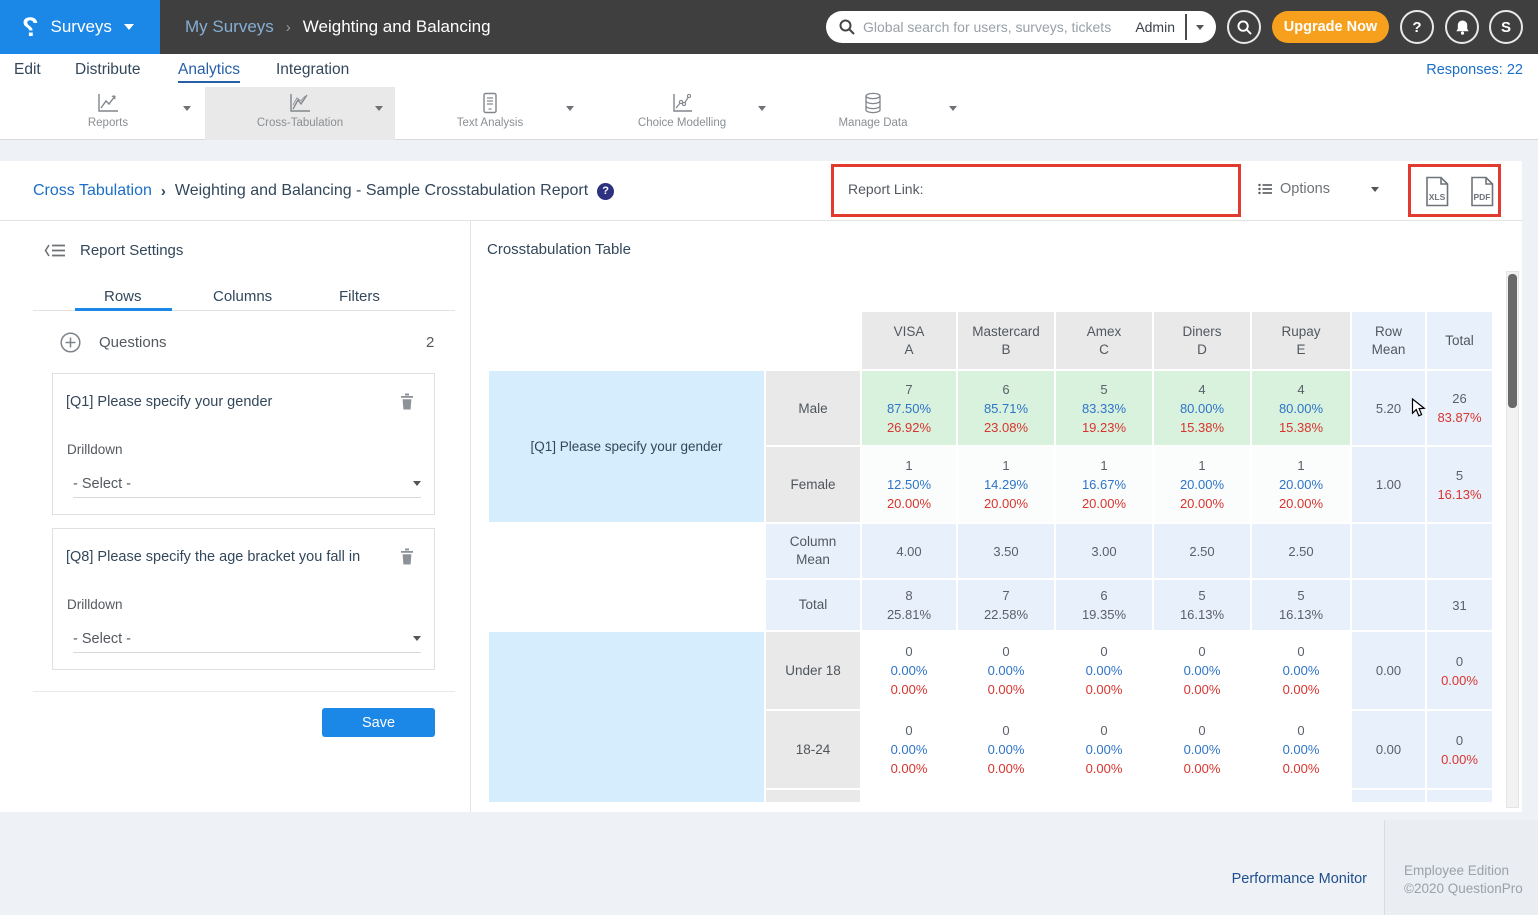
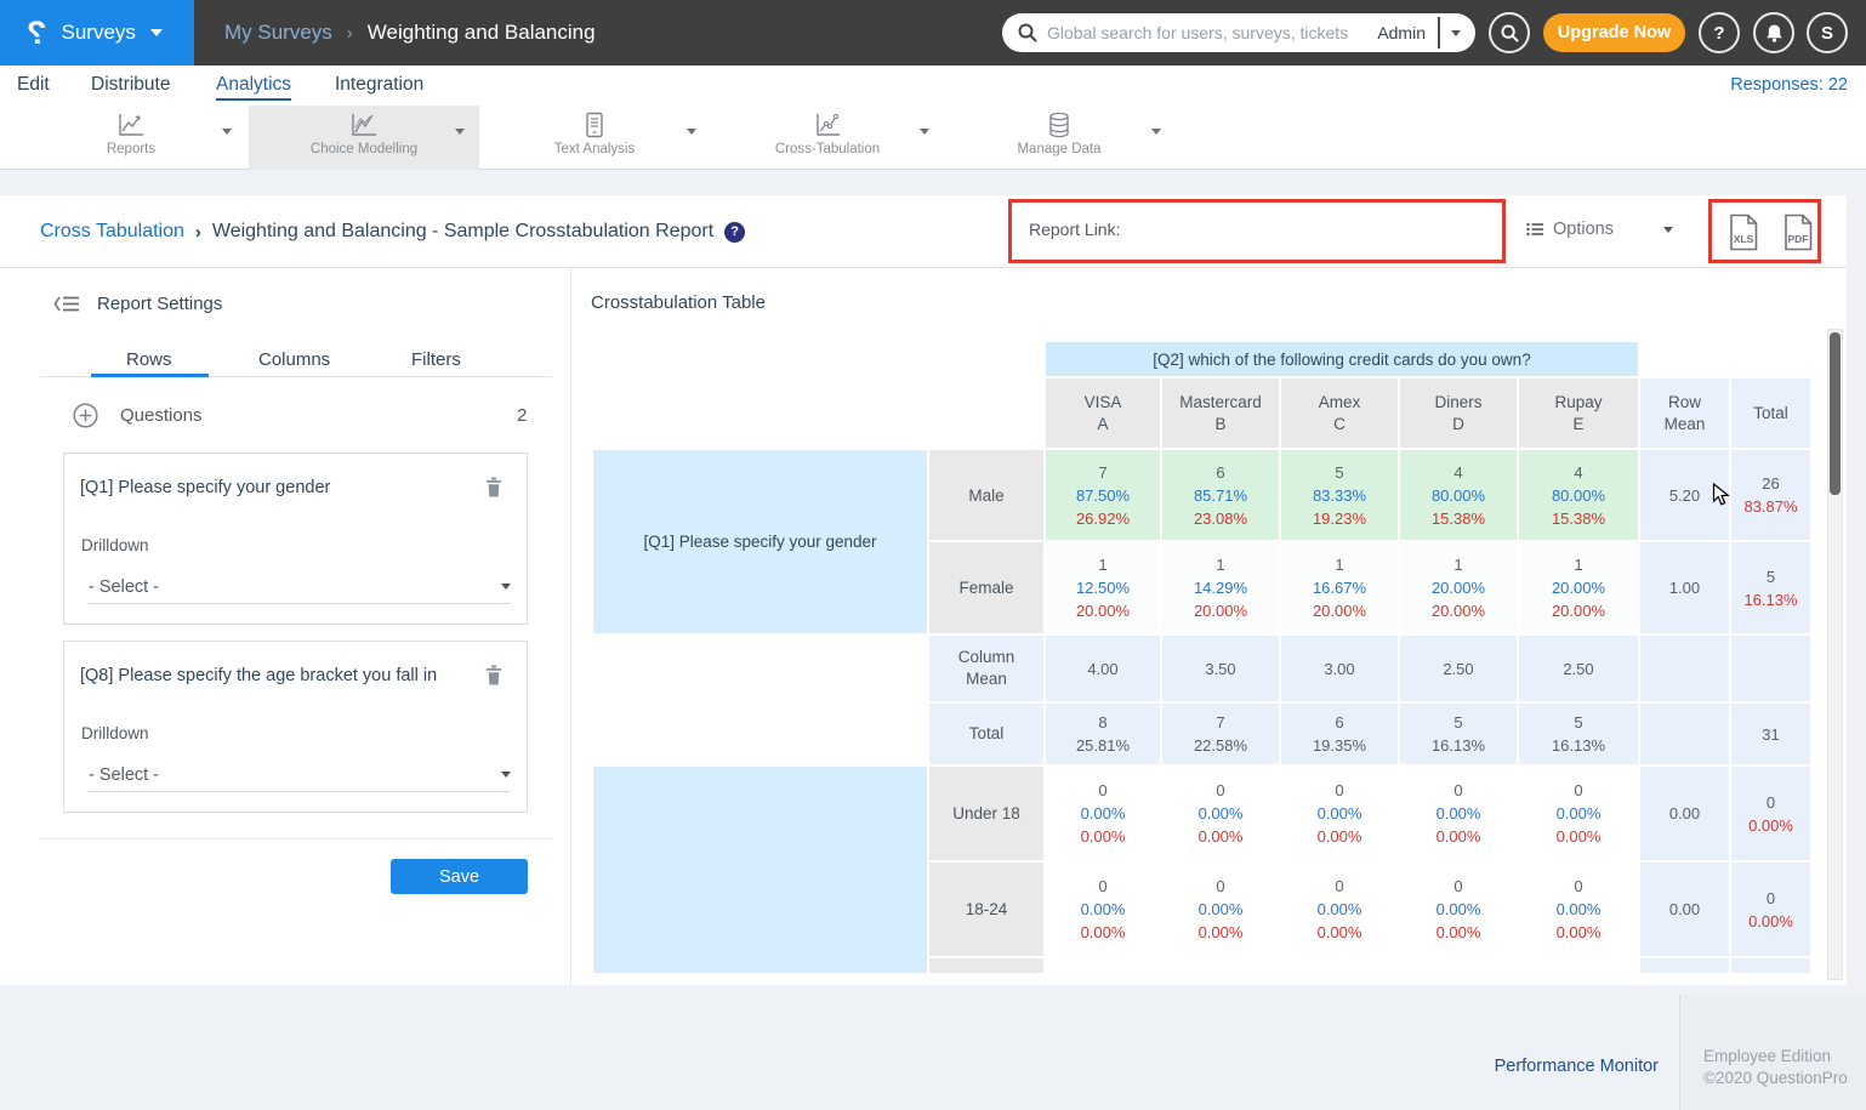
  Surveys
  My Surveys
  ›
  Weighting and Balancing
  Global search for users, surveys, tickets
  Admin
  Upgrade Now
  ?
  S
  Edit
  Distribute
  Analytics
  Integration
  Responses: 22
  Reports
- Cross-Tabulation
+ Choice Modelling
  Text Analysis
- Choice Modelling
+ Cross-Tabulation
  Manage Data
  Cross Tabulation
  ›
  Weighting and Balancing - Sample Crosstabulation Report
  ?
  Report Link:
  Options
  XLS
  PDF
  Report Settings
  Rows
  Columns
  Filters
  Questions
  2
  [Q1] Please specify your gender
  Drilldown
  - Select -
  [Q8] Please specify the age bracket you fall in
  Drilldown
  - Select -
  Save
  Crosstabulation Table
+ [Q2] which of the following credit cards do you own?
  VISA
  A
  Mastercard
  B
  Amex
  C
  Diners
  D
  Rupay
  E
  Row
  Mean
  Total
  [Q1] Please specify your gender
  Male
  7
  87.50%
  26.92%
  6
  85.71%
  23.08%
  5
  83.33%
  19.23%
  4
  80.00%
  15.38%
  4
  80.00%
  15.38%
  5.20
  26
  83.87%
  Female
  1
  12.50%
  20.00%
  1
  14.29%
  20.00%
  1
  16.67%
  20.00%
  1
  20.00%
  20.00%
  1
  20.00%
  20.00%
  1.00
  5
  16.13%
  Column Mean
  4.00
  3.50
  3.00
  2.50
  2.50
  Total
  8
  25.81%
  7
  22.58%
  6
  19.35%
  5
  16.13%
  5
  16.13%
  31
  Under 18
  0
  0.00%
  0.00%
  0
  0.00%
  0.00%
  0
  0.00%
  0.00%
  0
  0.00%
  0.00%
  0
  0.00%
  0.00%
  0.00
  0
  0.00%
  18-24
  0
  0.00%
  0.00%
  0
  0.00%
  0.00%
  0
  0.00%
  0.00%
  0
  0.00%
  0.00%
  0
  0.00%
  0.00%
  0.00
  0
  0.00%
  Performance Monitor
  Employee Edition
  ©2020 QuestionPro
